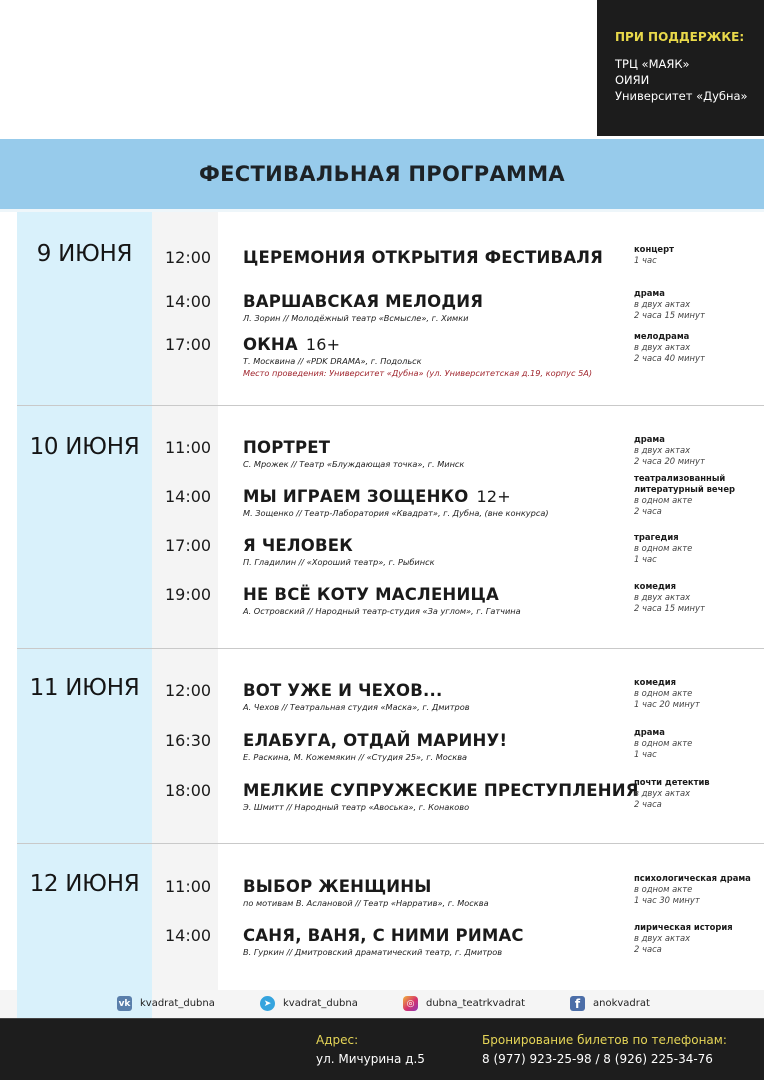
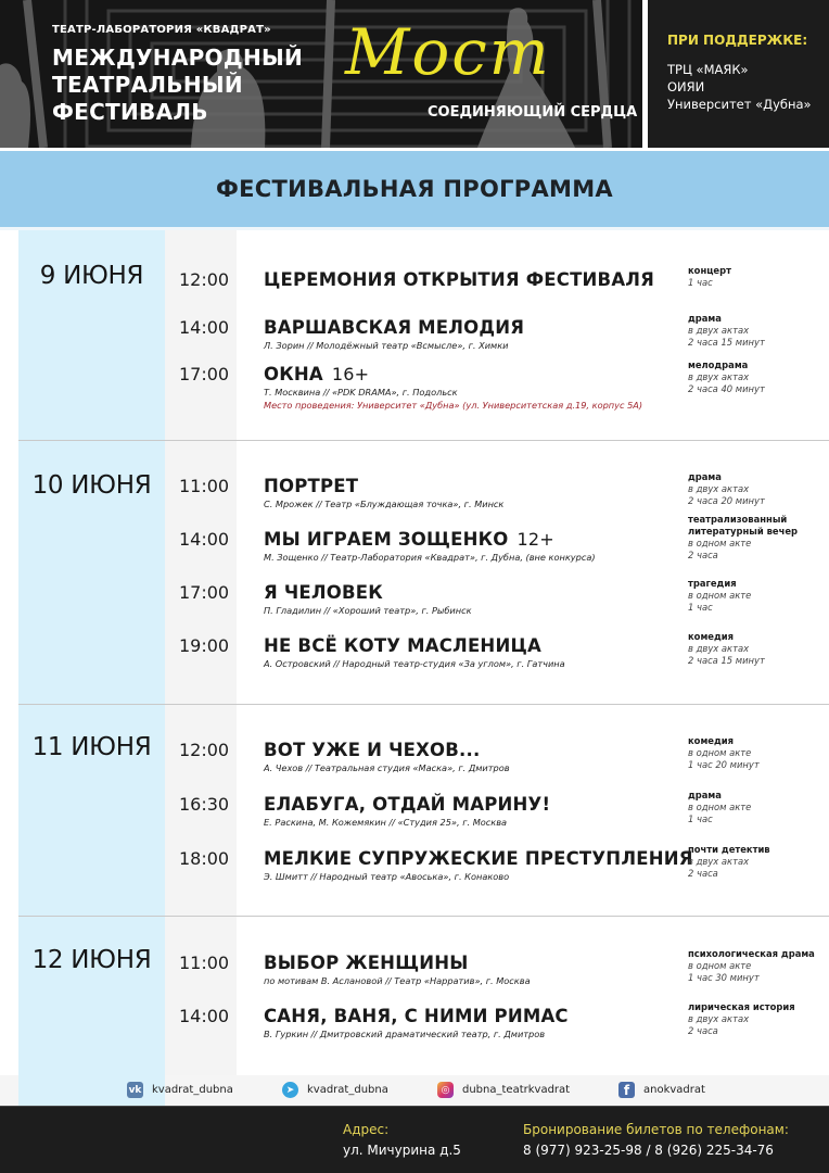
+ ТЕАТР-ЛАБОРАТОРИЯ «КВАДРАТ»
+ МЕЖДУНАРОДНЫЙ
+ ТЕАТРАЛЬНЫЙ
+ ФЕСТИВАЛЬ
+ Мост
+ СОЕДИНЯЮЩИЙ СЕРДЦА
  ПРИ ПОДДЕРЖКЕ:
  ТРЦ «МАЯК»
  ОИЯИ
  Университет «Дубна»
  ФЕСТИВАЛЬНАЯ ПРОГРАММА
  9 ИЮНЯ
  12:00
  ЦЕРЕМОНИЯ ОТКРЫТИЯ ФЕСТИВАЛЯ
  концерт
  1 час
  14:00
  ВАРШАВСКАЯ МЕЛОДИЯ
  Л. Зорин // Молодёжный театр «Всмысле», г. Химки
  драма
  в двух актах
  2 часа 15 минут
  17:00
  ОКНА 16+
  Т. Москвина // «PDK DRAMA», г. Подольск
  Место проведения: Университет «Дубна» (ул. Университетская д.19, корпус 5А)
  мелодрама
  в двух актах
  2 часа 40 минут
  10 ИЮНЯ
  11:00
  ПОРТРЕТ
  С. Мрожек // Театр «Блуждающая точка», г. Минск
  драма
  в двух актах
  2 часа 20 минут
  14:00
  МЫ ИГРАЕМ ЗОЩЕНКО 12+
  М. Зощенко // Театр-Лаборатория «Квадрат», г. Дубна, (вне конкурса)
  театрализованный литературный вечер
  в одном акте
  2 часа
  17:00
  Я ЧЕЛОВЕК
  П. Гладилин // «Хороший театр», г. Рыбинск
  трагедия
  в одном акте
  1 час
  19:00
  НЕ ВСЁ КОТУ МАСЛЕНИЦА
  А. Островский // Народный театр-студия «За углом», г. Гатчина
  комедия
  в двух актах
  2 часа 15 минут
  11 ИЮНЯ
  12:00
  ВОТ УЖЕ И ЧЕХОВ...
  А. Чехов // Театральная студия «Маска», г. Дмитров
  комедия
  в одном акте
  1 час 20 минут
  16:30
  ЕЛАБУГА, ОТДАЙ МАРИНУ!
  Е. Раскина, М. Кожемякин // «Студия 25», г. Москва
  драма
  в одном акте
  1 час
  18:00
  МЕЛКИЕ СУПРУЖЕСКИЕ ПРЕСТУПЛЕНИЯ
  Э. Шмитт // Народный театр «Авоська», г. Конаково
  почти детектив
  в двух актах
  2 часа
  12 ИЮНЯ
  11:00
  ВЫБОР ЖЕНЩИНЫ
  по мотивам В. Аслановой // Театр «Нарратив», г. Москва
  психологическая драма
  в одном акте
  1 час 30 минут
  14:00
  САНЯ, ВАНЯ, С НИМИ РИМАС
  В. Гуркин // Дмитровский драматический театр, г. Дмитров
  лирическая история
  в двух актах
  2 часа
  vk
  kvadrat_dubna
  ➤
  kvadrat_dubna
  ◎
  dubna_teatrkvadrat
  f
  anokvadrat
  Адрес:
  ул. Мичурина д.5
  Бронирование билетов по телефонам:
  8 (977) 923-25-98 / 8 (926) 225-34-76
